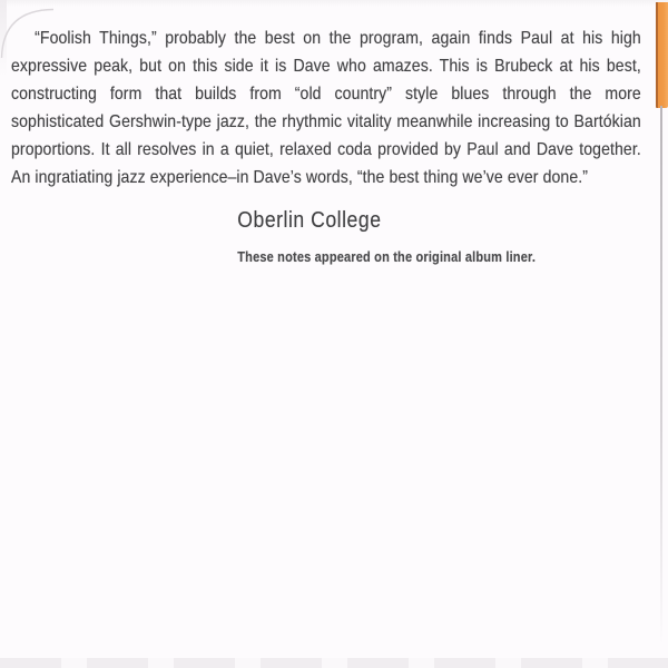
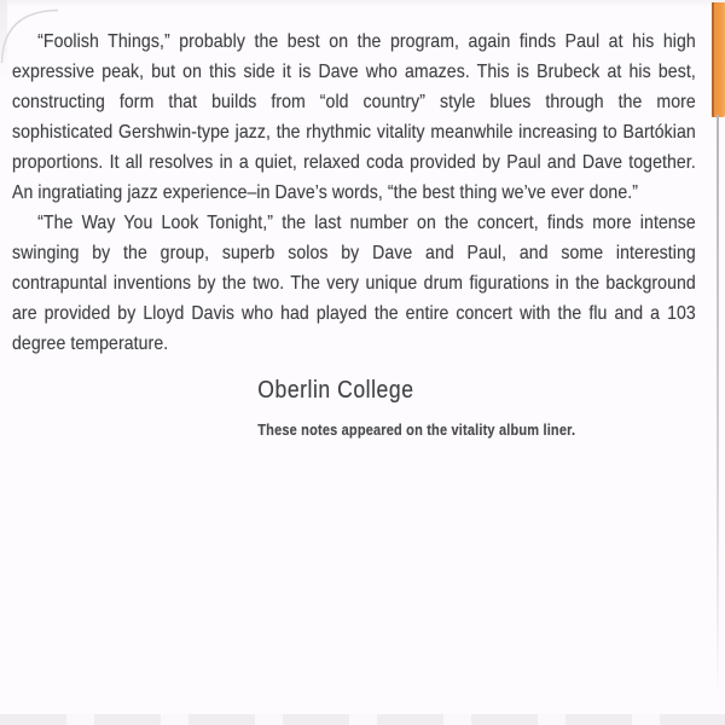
  “Foolish Things,” probably the best on the program, again finds Paul at his high expressive peak, but on this side it is Dave who amazes. This is Brubeck at his best, constructing form that builds from “old country” style blues through the more sophisticated Gershwin-type jazz, the rhythmic vitality meanwhile increasing to Bartókian proportions. It all resolves in a quiet, relaxed coda provided by Paul and Dave together. An ingratiating jazz experience–in Dave’s words, “the best thing we’ve ever done.”
+ “The Way You Look Tonight,” the last number on the concert, finds more intense swinging by the group, superb solos by Dave and Paul, and some interesting contrapuntal inventions by the two. The very unique drum figurations in the background are provided by Lloyd Davis who had played the entire concert with the flu and a 103 degree temperature.
  Oberlin College
- These notes appeared on the original album liner.
+ These notes appeared on the vitality album liner.
